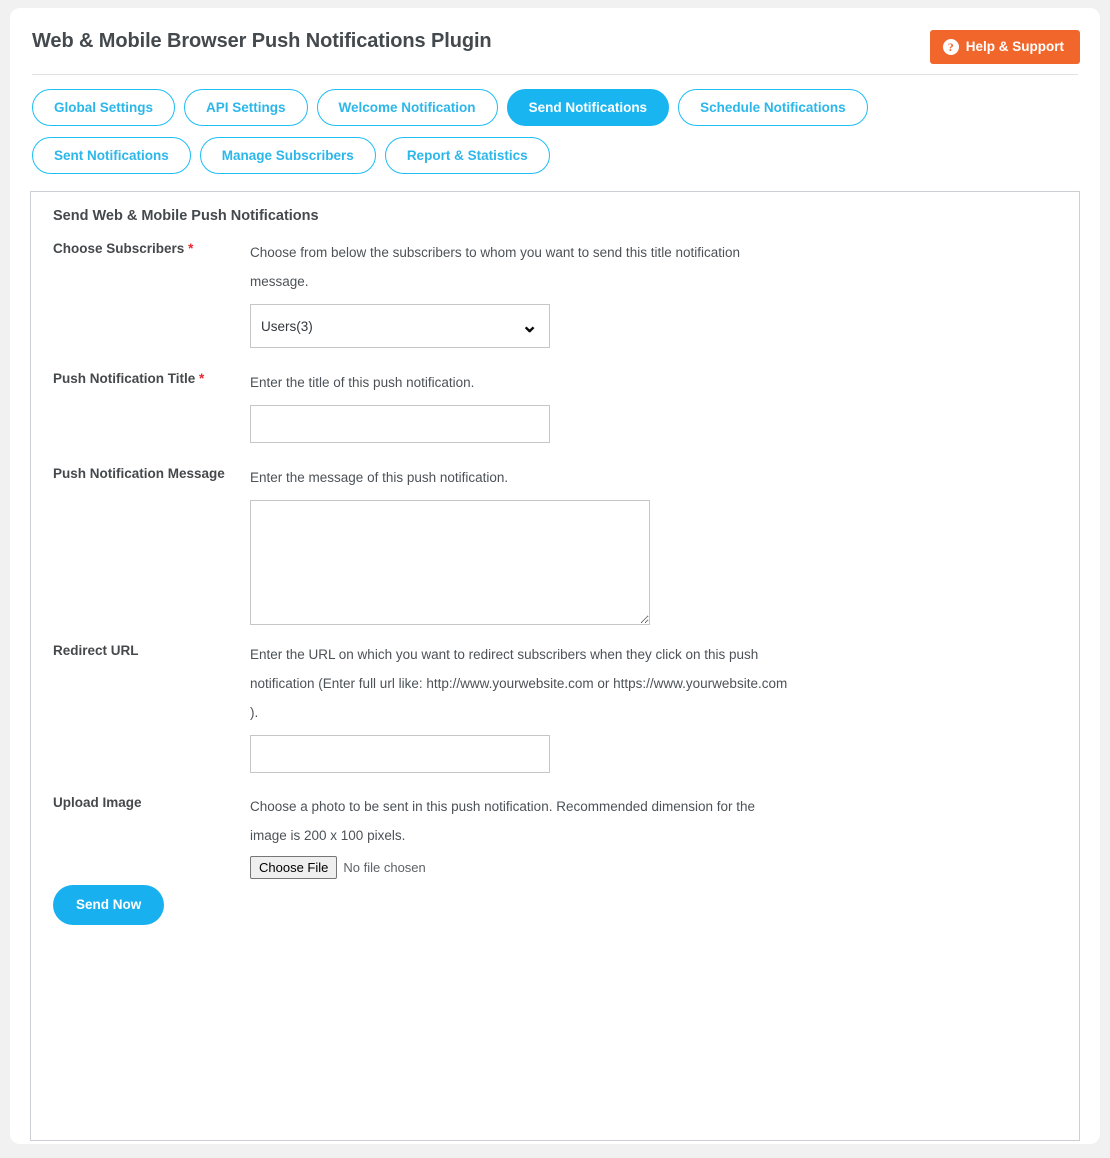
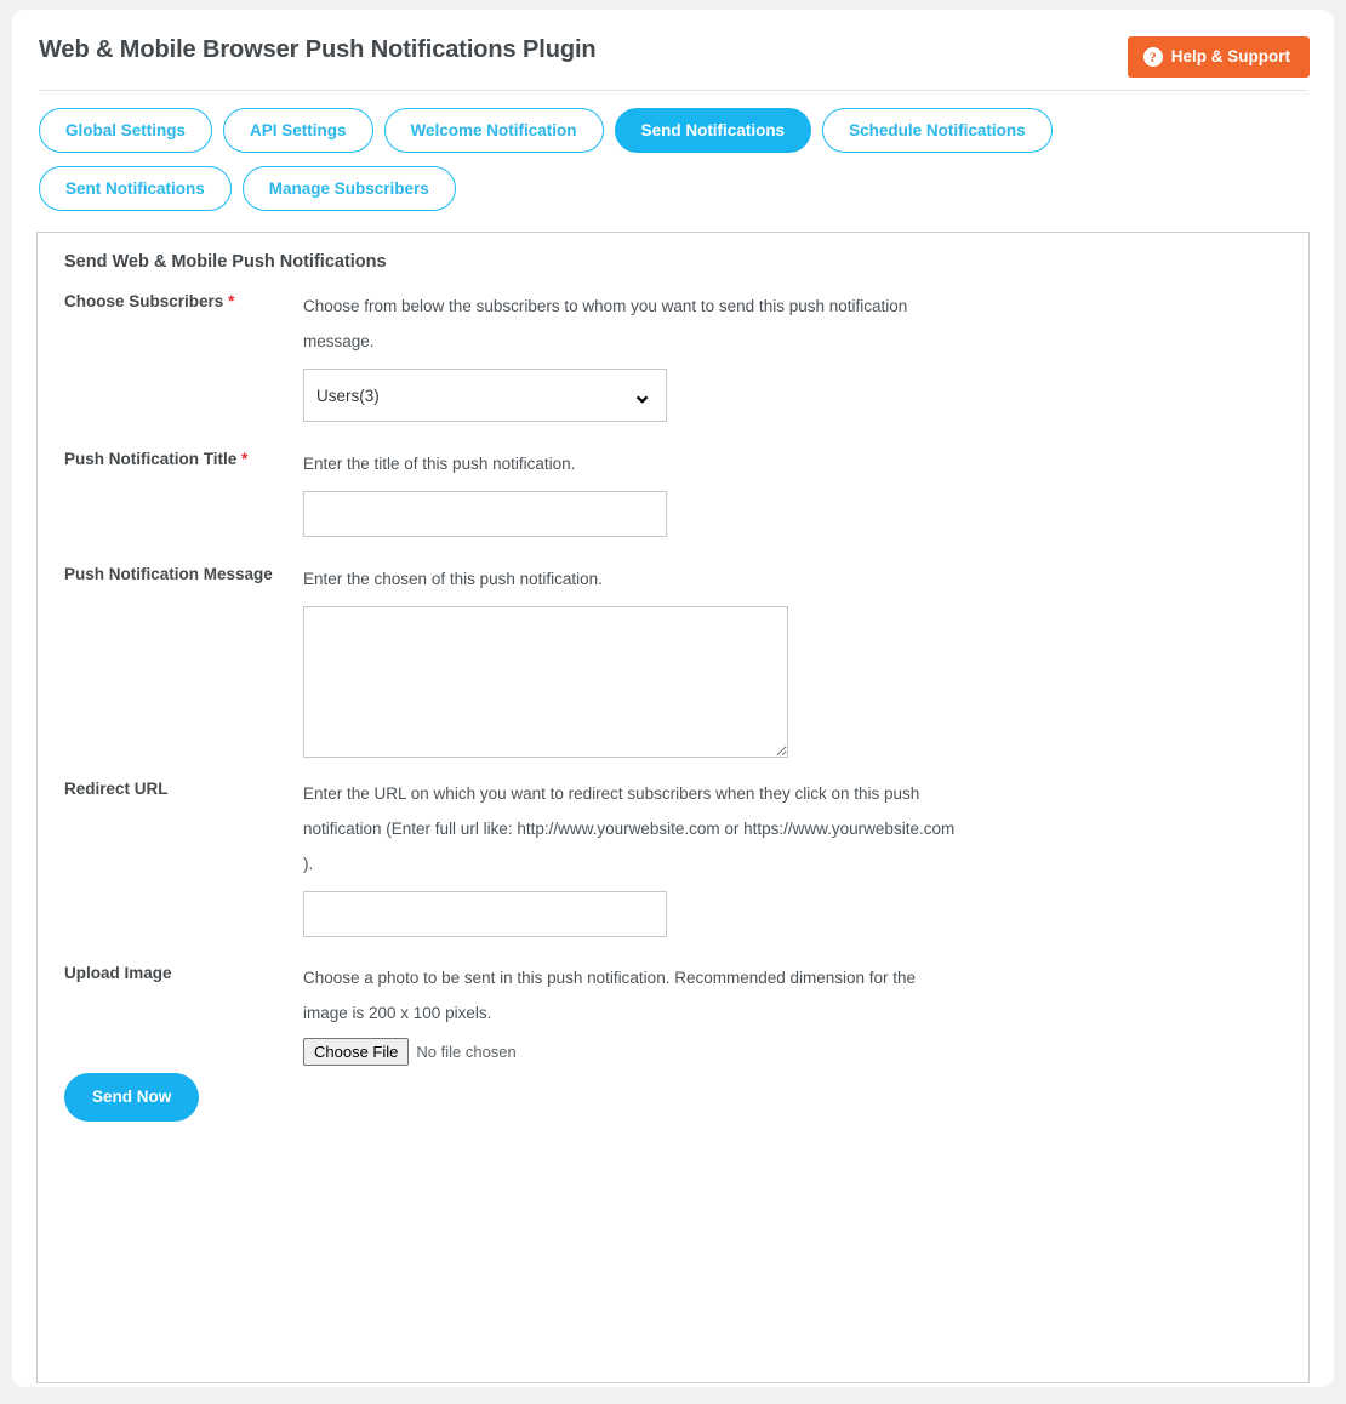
  Web & Mobile Browser Push Notifications Plugin
  ?
  Help & Support
  Global Settings
  API Settings
  Welcome Notification
  Send Notifications
  Schedule Notifications
  Sent Notifications
  Manage Subscribers
- Report & Statistics
  Send Web & Mobile Push Notifications
  Choose Subscribers *
- Choose from below the subscribers to whom you want to send this title notification message.
+ Choose from below the subscribers to whom you want to send this push notification message.
  Users(3)
  ⌄
  Push Notification Title *
  Enter the title of this push notification.
  Push Notification Message
- Enter the message of this push notification.
+ Enter the chosen of this push notification.
  Redirect URL
  Enter the URL on which you want to redirect subscribers when they click on this push notification (Enter full url like: http://www.yourwebsite.com or https://www.yourwebsite.com ).
  Upload Image
  Choose a photo to be sent in this push notification. Recommended dimension for the image is 200 x 100 pixels.
  Choose File
  No file chosen
  Send Now
